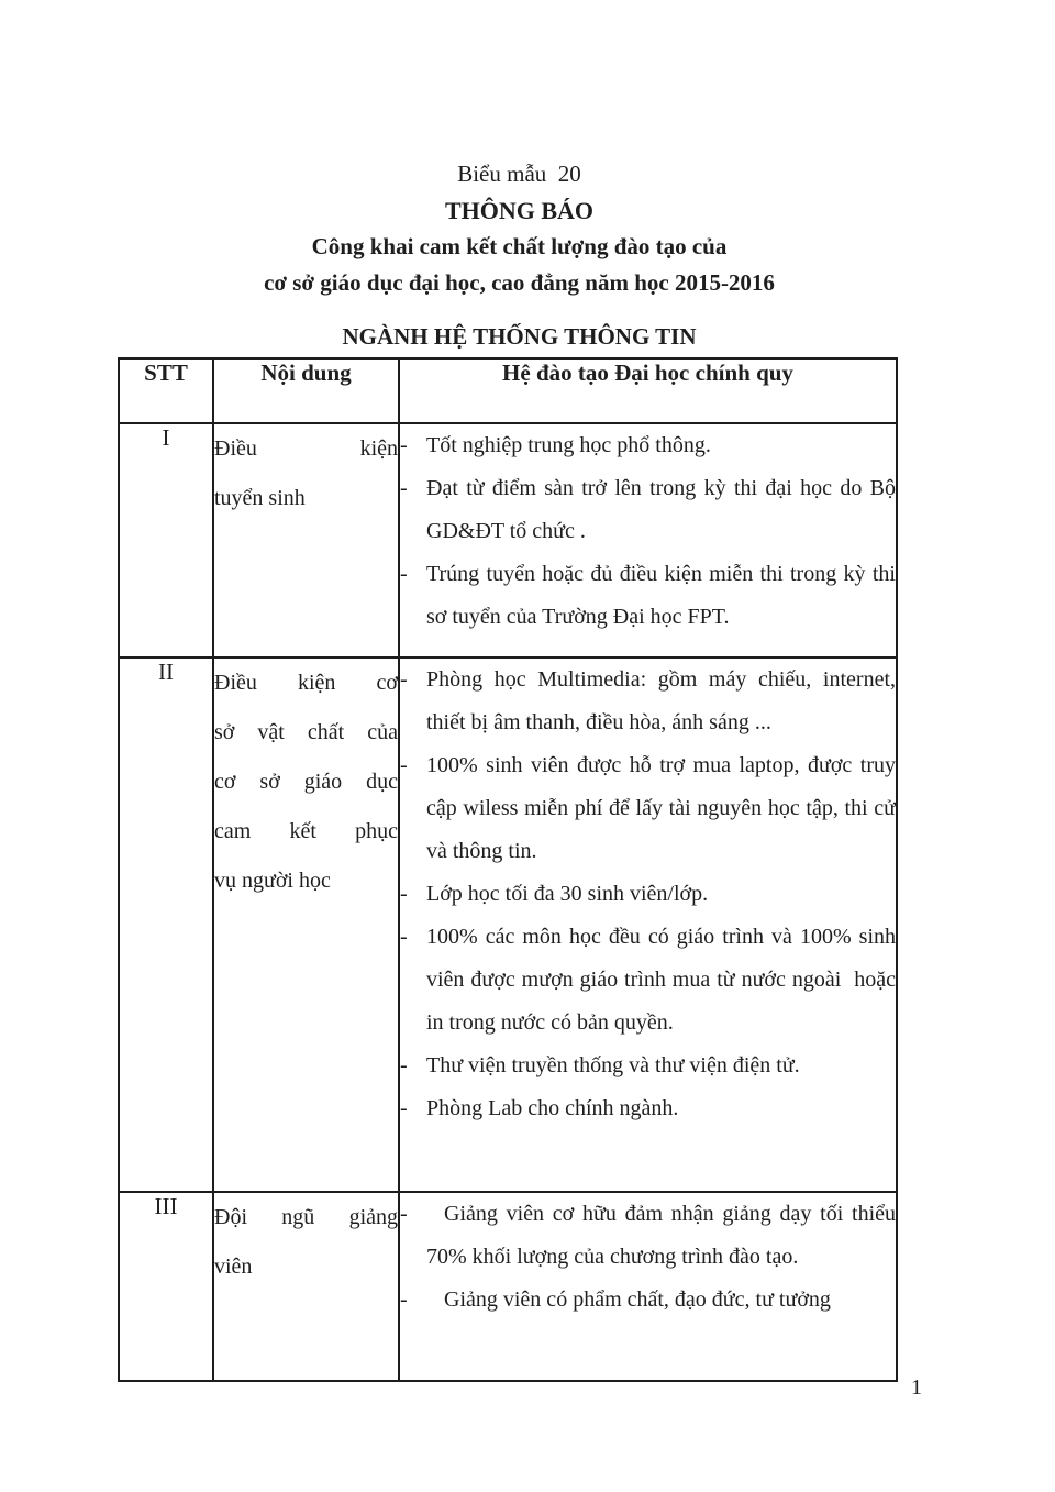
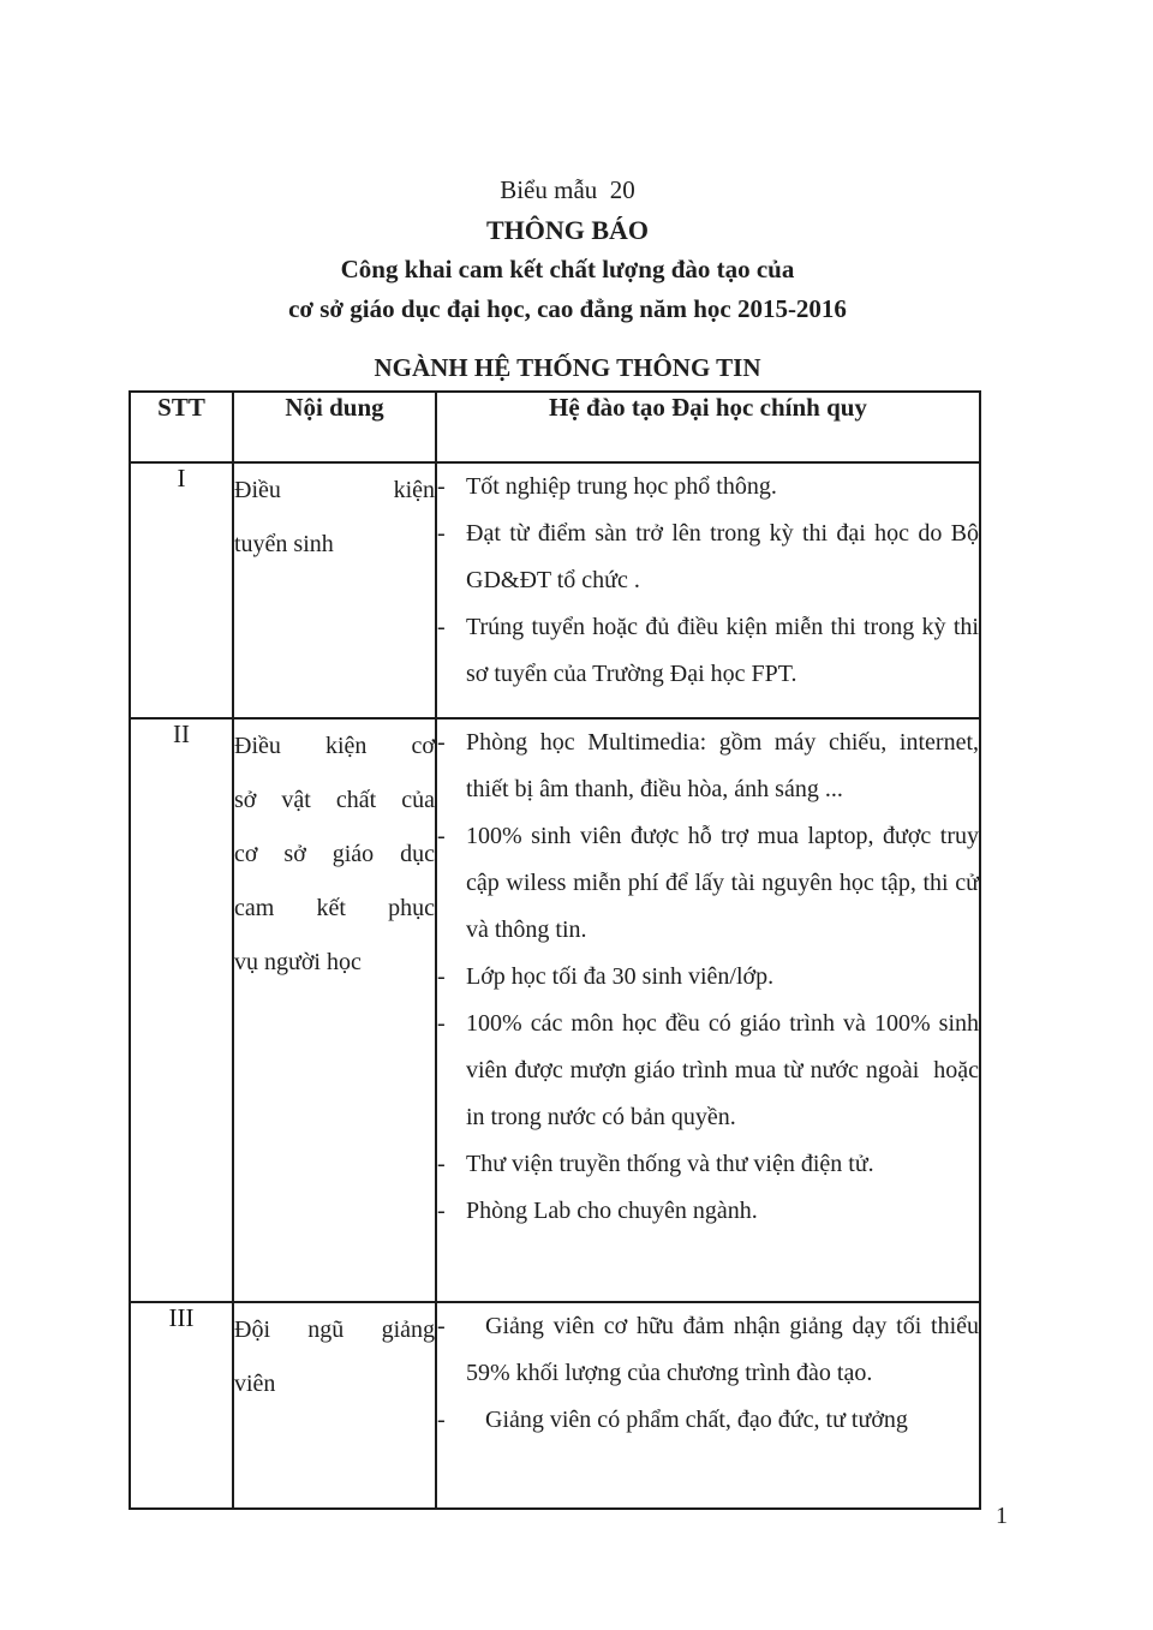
  Biểu mẫu 20
  THÔNG BÁO
  Công khai cam kết chất lượng đào tạo của
  cơ sở giáo dục đại học, cao đẳng năm học 2015-2016
  NGÀNH HỆ THỐNG THÔNG TIN
  STT	Nội dung	Hệ đào tạo Đại học chính quy
  I	Điều kiệntuyển sinh	- Tốt nghiệp trung học phổ thông.- Đạt từ điểm sàn trở lên trong kỳ thi đại học do Bộ GD&ĐT tổ chức .- Trúng tuyển hoặc đủ điều kiện miễn thi trong kỳ thi sơ tuyển của Trường Đại học FPT.
- II	Điều kiện cơsở vật chất củacơ sở giáo dụccam kết phụcvụ người học	- Phòng học Multimedia: gồm máy chiếu, internet, thiết bị âm thanh, điều hòa, ánh sáng ...- 100% sinh viên được hỗ trợ mua laptop, được truy cập wiless miễn phí để lấy tài nguyên học tập, thi cử và thông tin.- Lớp học tối đa 30 sinh viên/lớp.- 100% các môn học đều có giáo trình và 100% sinh viên được mượn giáo trình mua từ nước ngoài hoặc in trong nước có bản quyền.- Thư viện truyền thống và thư viện điện tử.- Phòng Lab cho chính ngành.
+ II	Điều kiện cơsở vật chất củacơ sở giáo dụccam kết phụcvụ người học	- Phòng học Multimedia: gồm máy chiếu, internet, thiết bị âm thanh, điều hòa, ánh sáng ...- 100% sinh viên được hỗ trợ mua laptop, được truy cập wiless miễn phí để lấy tài nguyên học tập, thi cử và thông tin.- Lớp học tối đa 30 sinh viên/lớp.- 100% các môn học đều có giáo trình và 100% sinh viên được mượn giáo trình mua từ nước ngoài hoặc in trong nước có bản quyền.- Thư viện truyền thống và thư viện điện tử.- Phòng Lab cho chuyên ngành.
- III	Đội ngũ giảngviên	- Giảng viên cơ hữu đảm nhận giảng dạy tối thiểu 70% khối lượng của chương trình đào tạo.- Giảng viên có phẩm chất, đạo đức, tư tưởng
+ III	Đội ngũ giảngviên	- Giảng viên cơ hữu đảm nhận giảng dạy tối thiểu 59% khối lượng của chương trình đào tạo.- Giảng viên có phẩm chất, đạo đức, tư tưởng
  1
